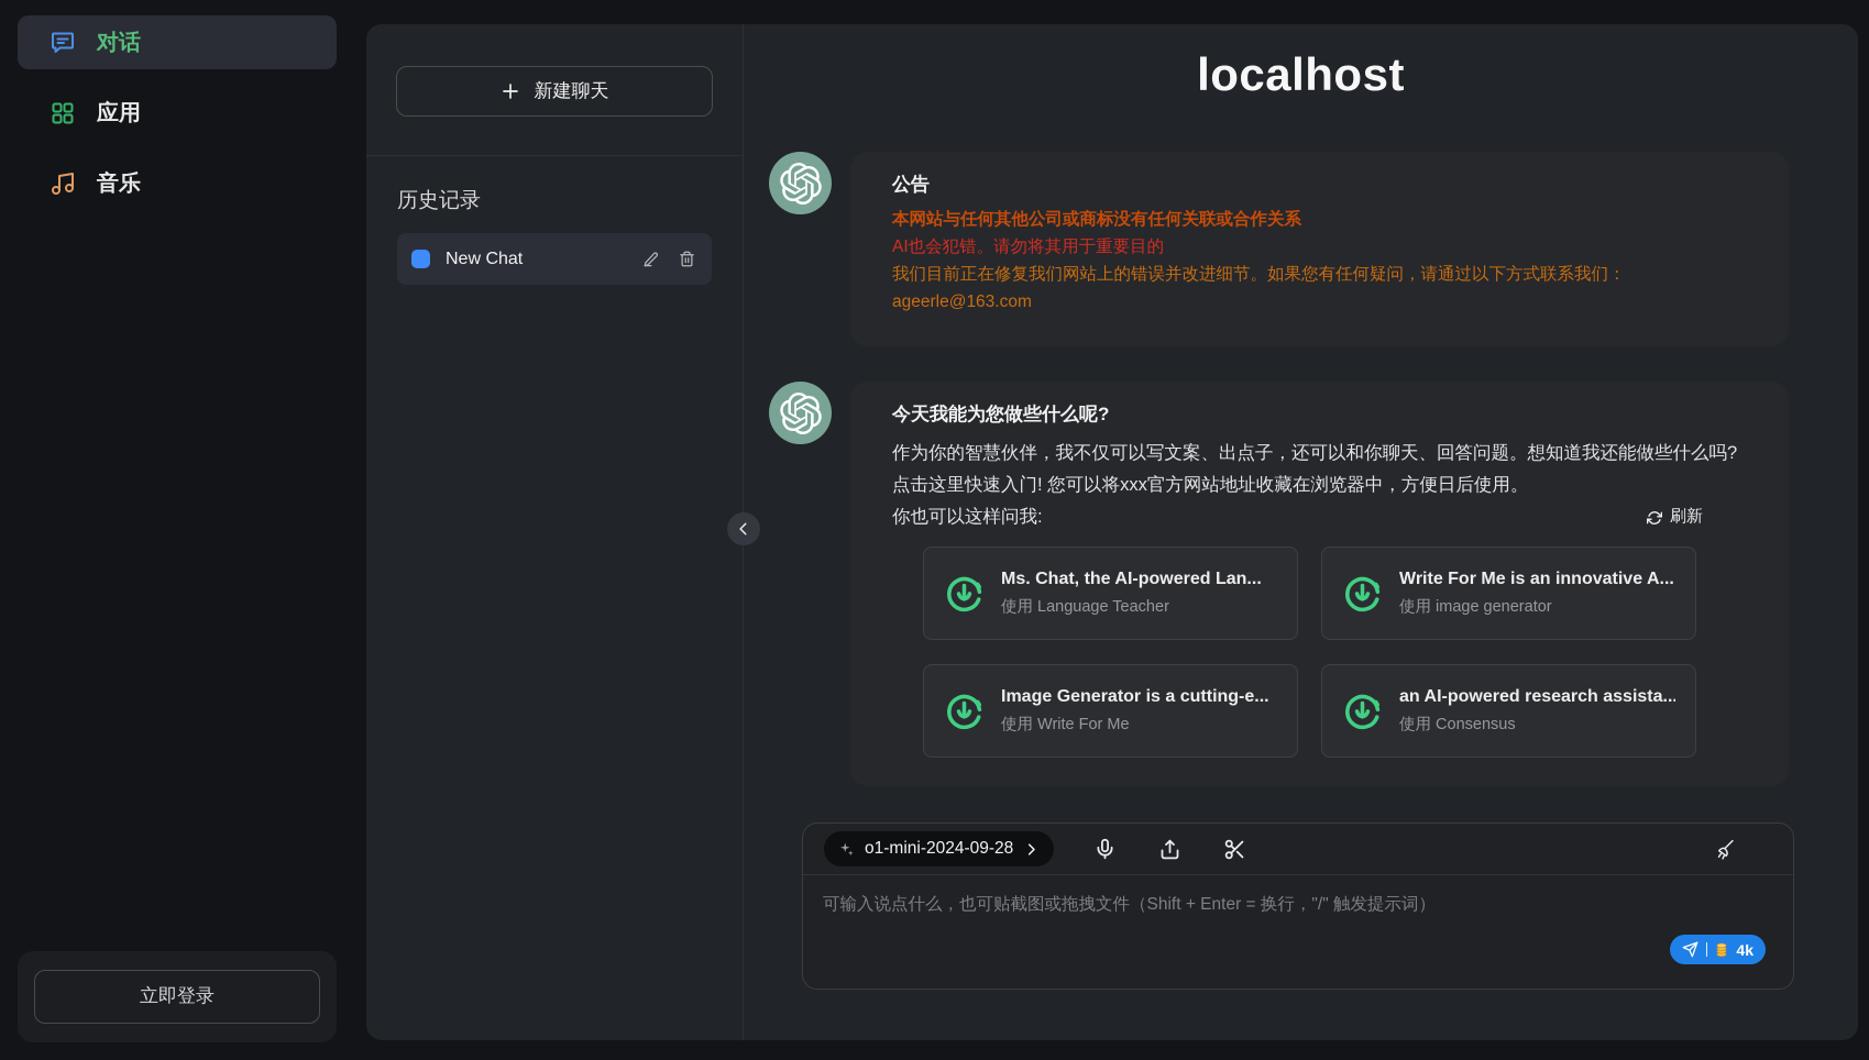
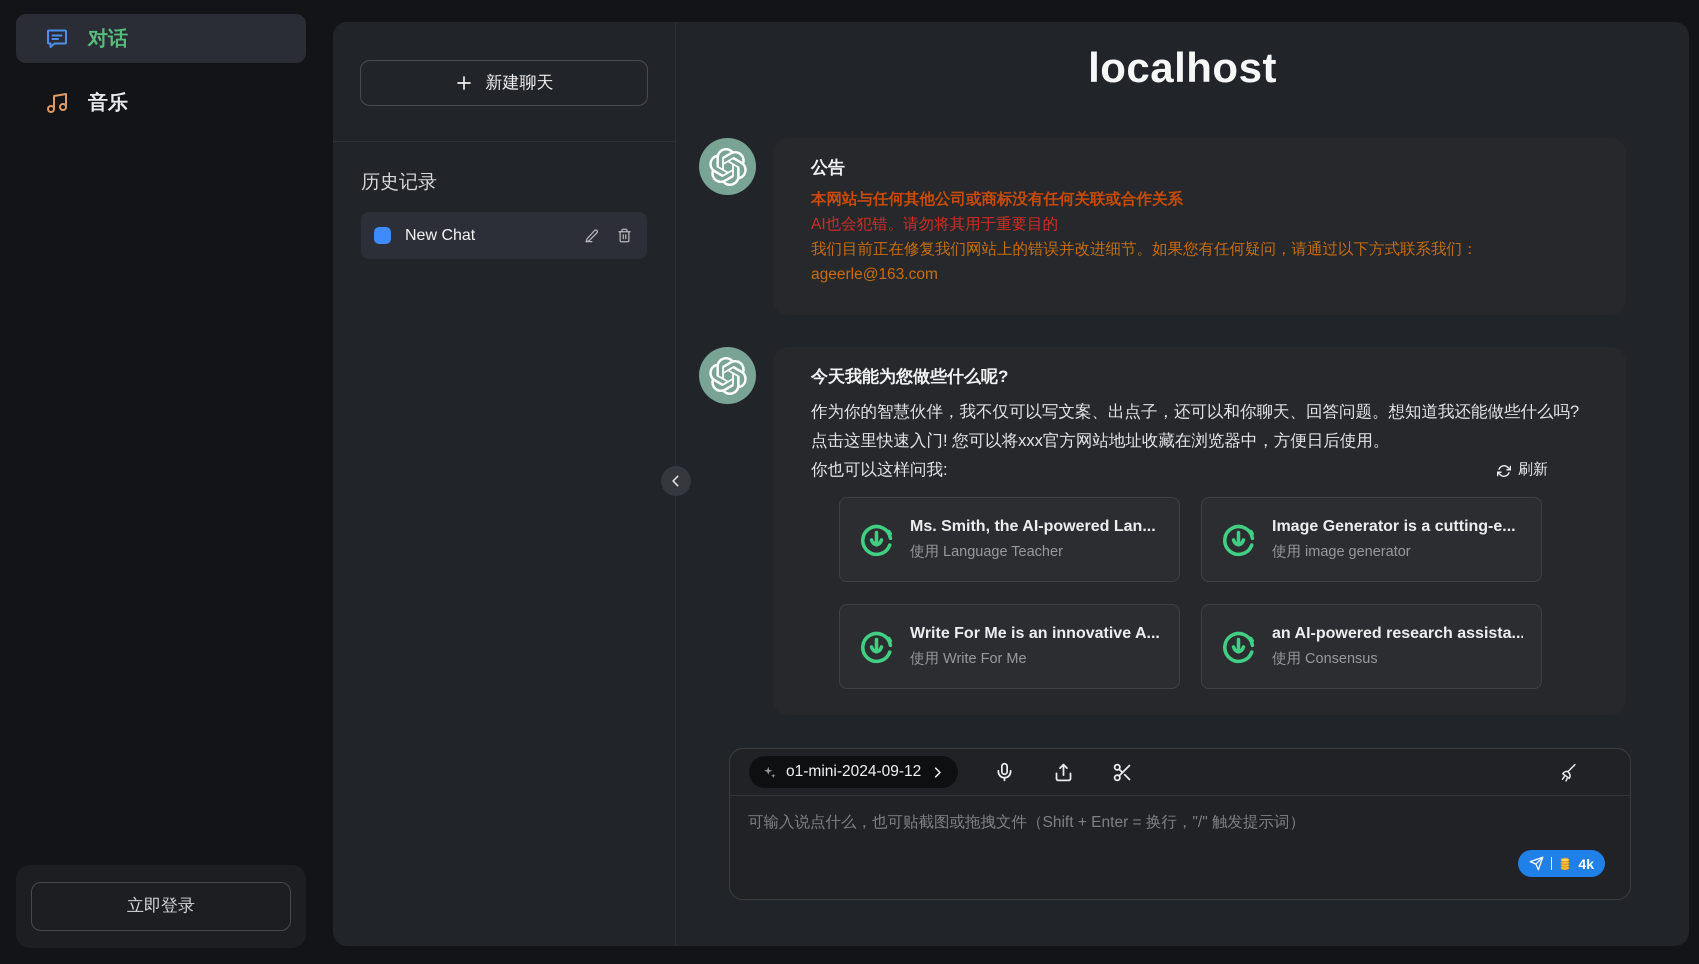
  对话
- 应用
  音乐
  立即登录
  新建聊天
  历史记录
  New Chat
  localhost
  公告
  本网站与任何其他公司或商标没有任何关联或合作关系
  AI也会犯错。请勿将其用于重要目的
  我们目前正在修复我们网站上的错误并改进细节。如果您有任何疑问，请通过以下方式联系我们：
  ageerle@163.com
  今天我能为您做些什么呢?
  作为你的智慧伙伴，我不仅可以写文案、出点子，还可以和你聊天、回答问题。想知道我还能做些什么吗? 点击这里快速入门! 您可以将xxx官方网站地址收藏在浏览器中，方便日后使用。
  你也可以这样问我:
  刷新
- Ms. Chat, the AI-powered Lan...
+ Ms. Smith, the AI-powered Lan...
  使用 Language Teacher
- Write For Me is an innovative A...
+ Image Generator is a cutting-e...
  使用 image generator
- Image Generator is a cutting-e...
+ Write For Me is an innovative A...
  使用 Write For Me
  an AI-powered research assista...
  使用 Consensus
- o1-mini-2024-09-28
+ o1-mini-2024-09-12
  可输入说点什么，也可贴截图或拖拽文件（Shift + Enter = 换行，"/" 触发提示词）
  4k
